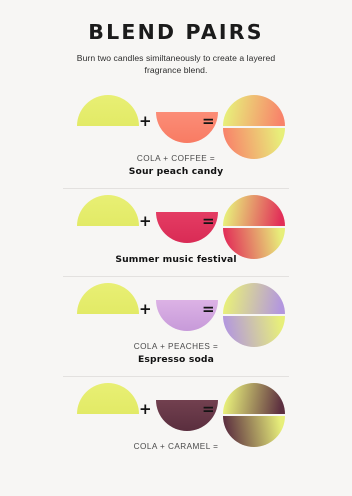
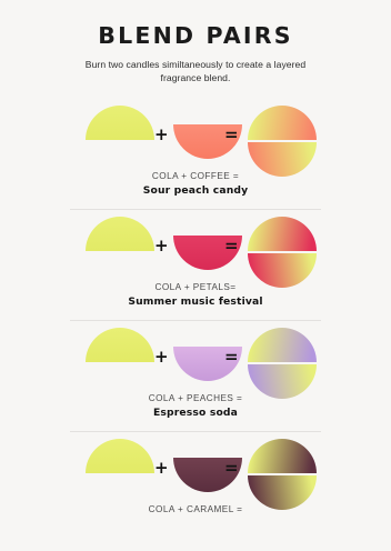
  BLEND PAIRS
  Burn two candles similtaneously to create a layered fragrance blend.
  +
  =
  COLA + COFFEE =
  Sour peach candy
  +
  =
+ COLA + PETALS=
  Summer music festival
  +
  =
  COLA + PEACHES =
  Espresso soda
  +
  =
  COLA + CARAMEL =
